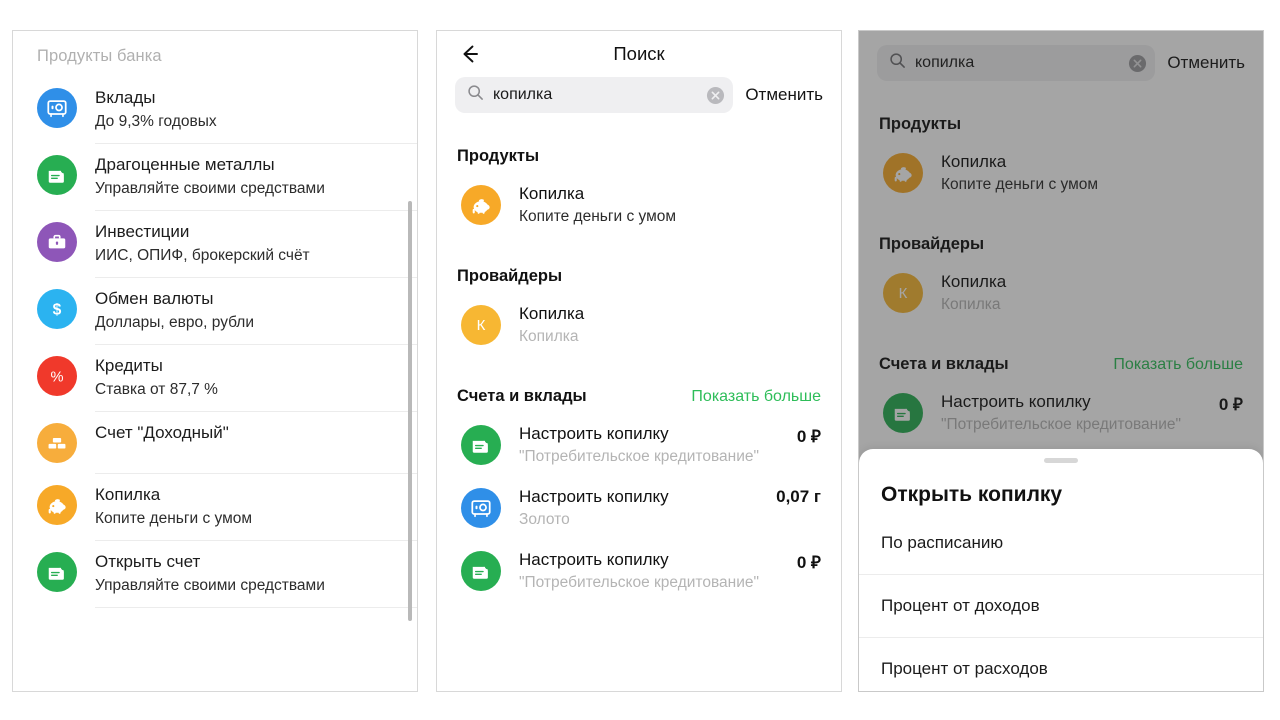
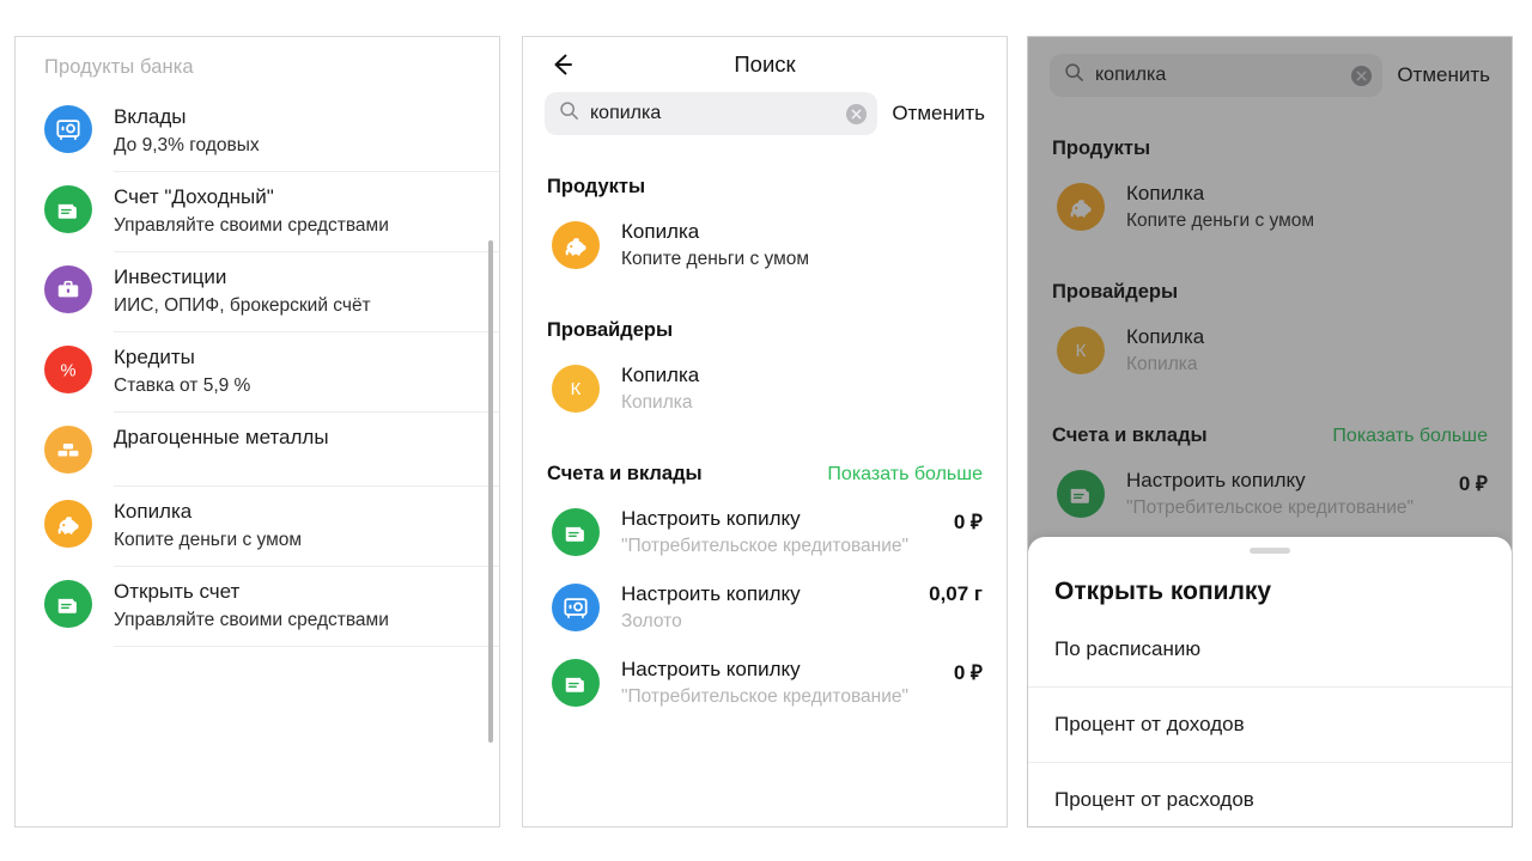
  Продукты банка
  Вклады
  До 9,3% годовых
- Драгоценные металлы
+ Счет "Доходный"
  Управляйте своими средствами
  Инвестиции
  ИИС, ОПИФ, брокерский счёт
- $
- Обмен валюты
- Доллары, евро, рубли
  %
  Кредиты
- Ставка от 87,7 %
+ Ставка от 5,9 %
- Счет "Доходный"
+ Драгоценные металлы
  Копилка
  Копите деньги с умом
  Открыть счет
  Управляйте своими средствами
  Поиск
  копилка
  Отменить
  Продукты
  Копилка
  Копите деньги с умом
  Провайдеры
  К
  Копилка
  Копилка
  Счета и вклады
  Показать больше
  Настроить копилку
  "Потребительское кредитование"
  0 ₽
  Настроить копилку
  Золото
  0,07 г
  Настроить копилку
  "Потребительское кредитование"
  0 ₽
  копилка
  Отменить
  Продукты
  Копилка
  Копите деньги с умом
  Провайдеры
  К
  Копилка
  Копилка
  Счета и вклады
  Показать больше
  Настроить копилку
  "Потребительское кредитование"
  0 ₽
  Открыть копилку
  По расписанию
  Процент от доходов
  Процент от расходов
